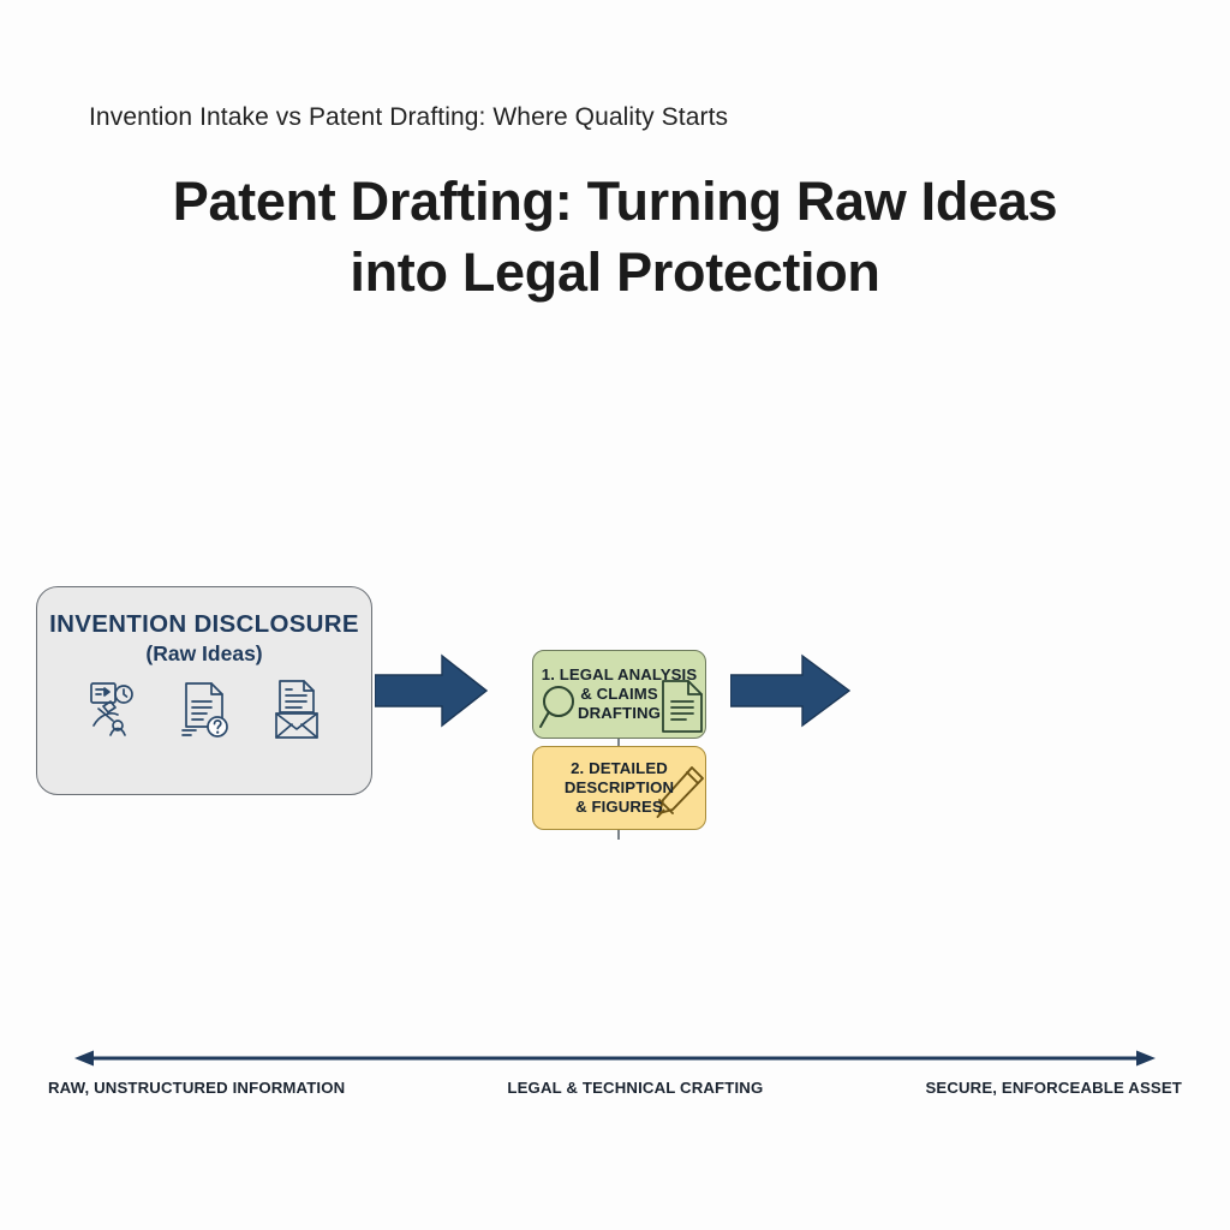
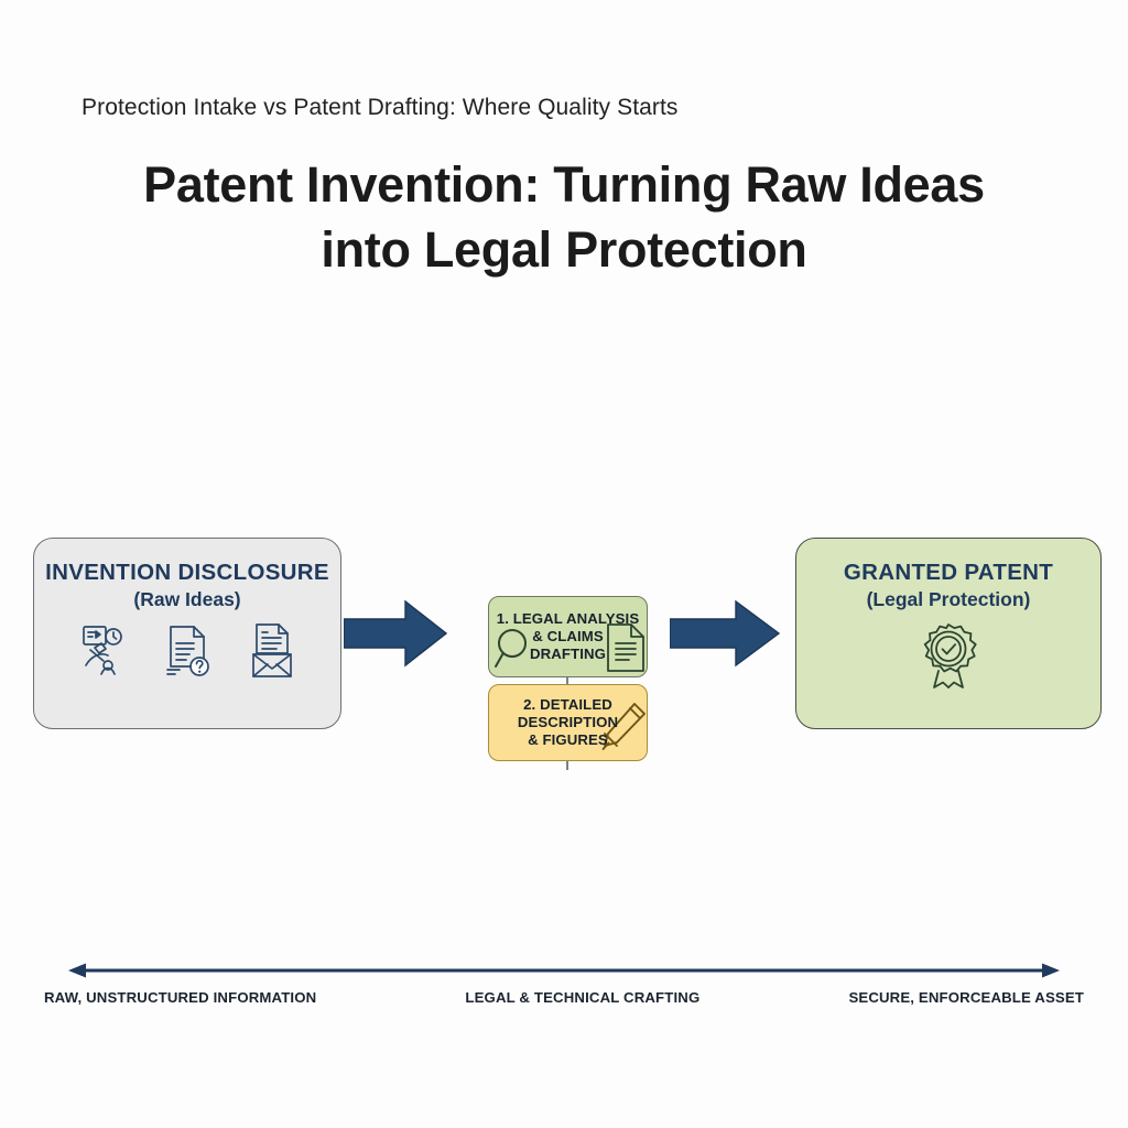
- Invention Intake vs Patent Drafting: Where Quality Starts
+ Protection Intake vs Patent Drafting: Where Quality Starts
- Patent Drafting: Turning Raw Ideas
+ Patent Invention: Turning Raw Ideas
  into Legal Protection
  INVENTION DISCLOSURE
  (Raw Ideas)
  1. LEGAL ANALYSIS
  & CLAIMS
  DRAFTING
  2. DETAILED
  DESCRIPTION
  & FIGURES
+ GRANTED PATENT
+ (Legal Protection)
  RAW, UNSTRUCTURED INFORMATION
  LEGAL & TECHNICAL CRAFTING
  SECURE, ENFORCEABLE ASSET
